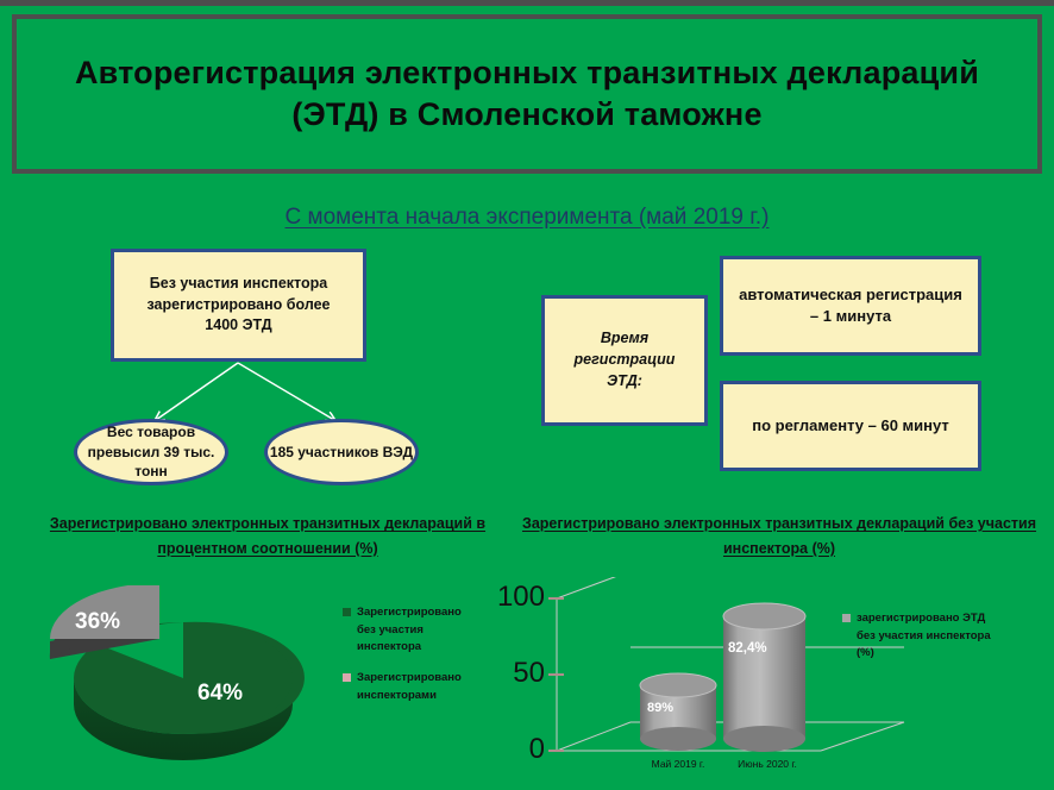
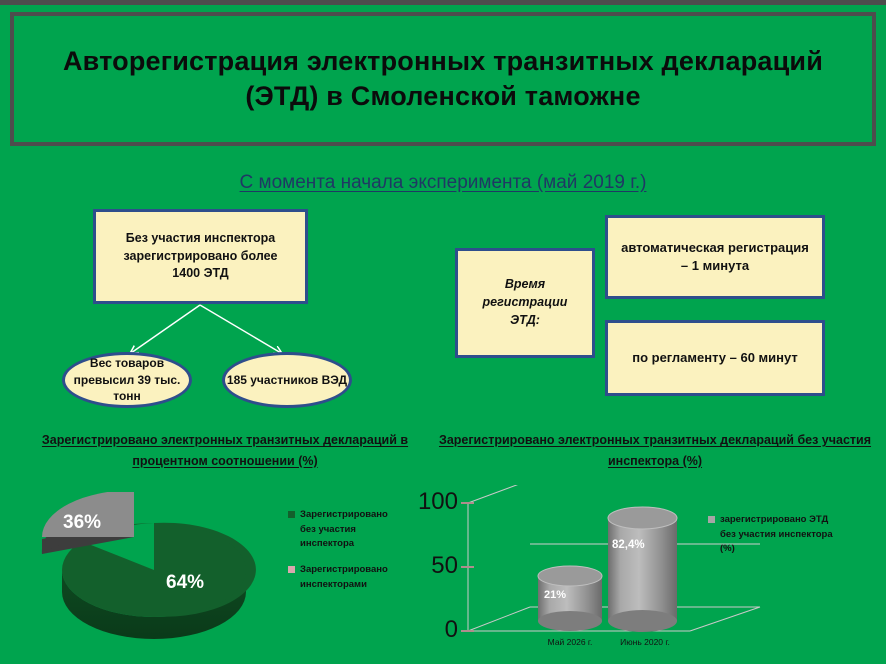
  Авторегистрация электронных транзитных деклараций (ЭТД) в Смоленской таможне
  С момента начала эксперимента (май 2019 г.)
  Без участия инспектора зарегистрировано более 1400 ЭТД
  Время регистрации ЭТД:
  автоматическая регистрация – 1 минута
  по регламенту – 60 минут
  Вес товаров превысил 39 тыс. тонн
  185 участников ВЭД
  Зарегистрировано электронных транзитных деклараций в процентном соотношении (%)
  Зарегистрировано электронных транзитных деклараций без участия инспектора (%)
  64%
  36%
  Зарегистрировано без участия инспектора
  Зарегистрировано инспекторами
- 89%
+ 21%
  82,4%
  100
  50
  0
- Май 2019 г.
+ Май 2026 г.
  Июнь 2020 г.
  зарегистрировано ЭТД без участия инспектора (%)
